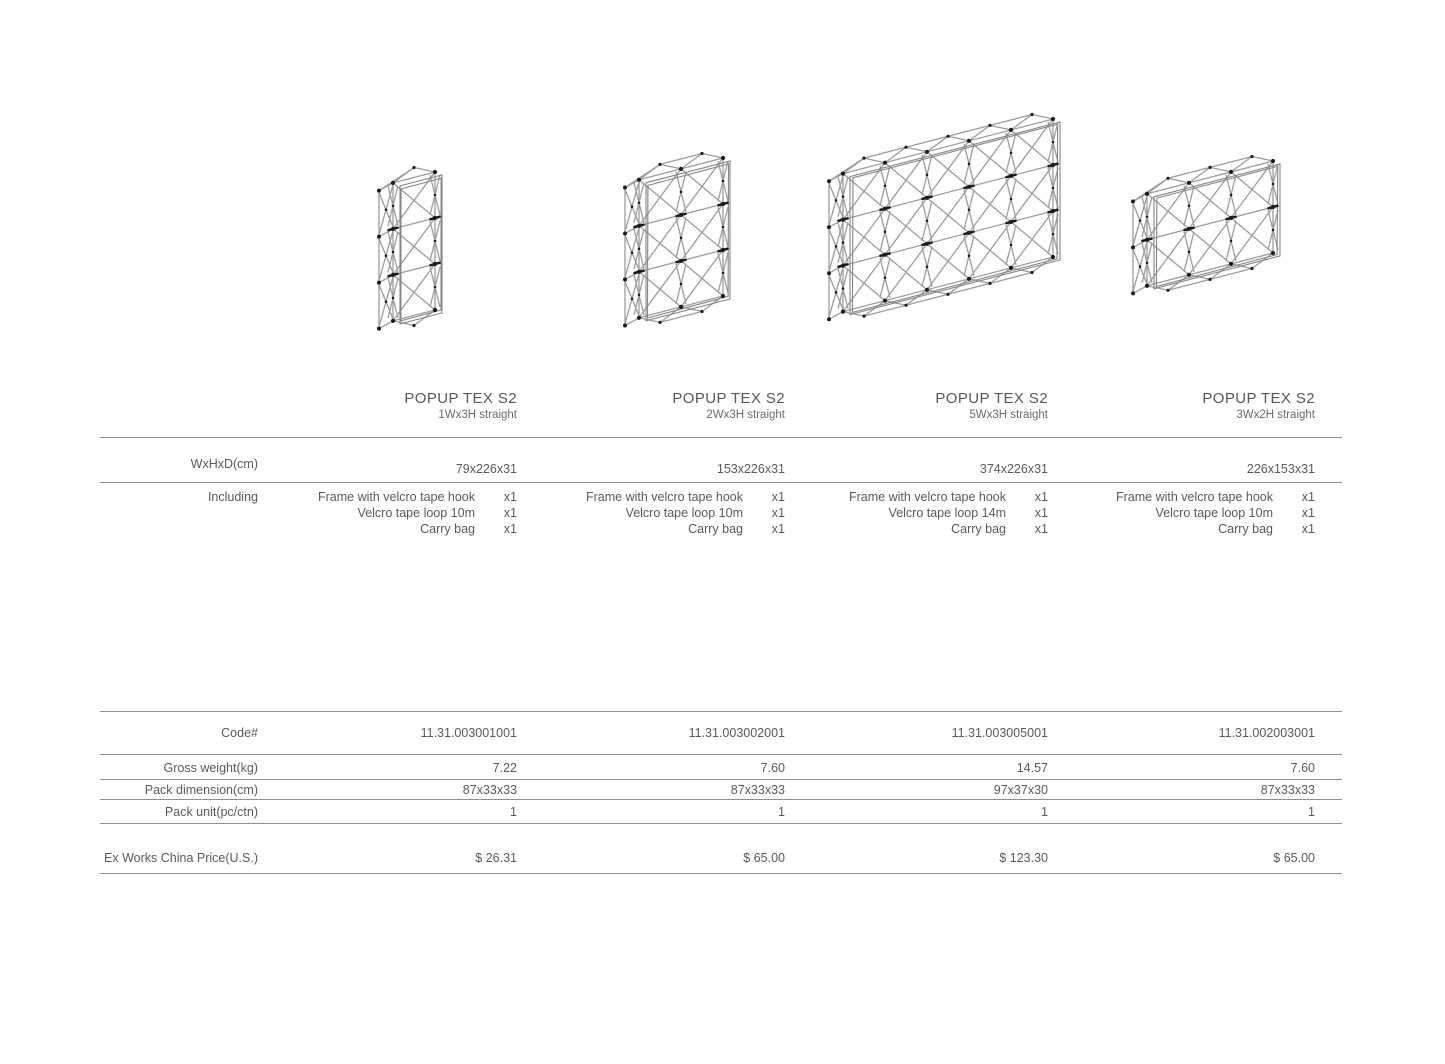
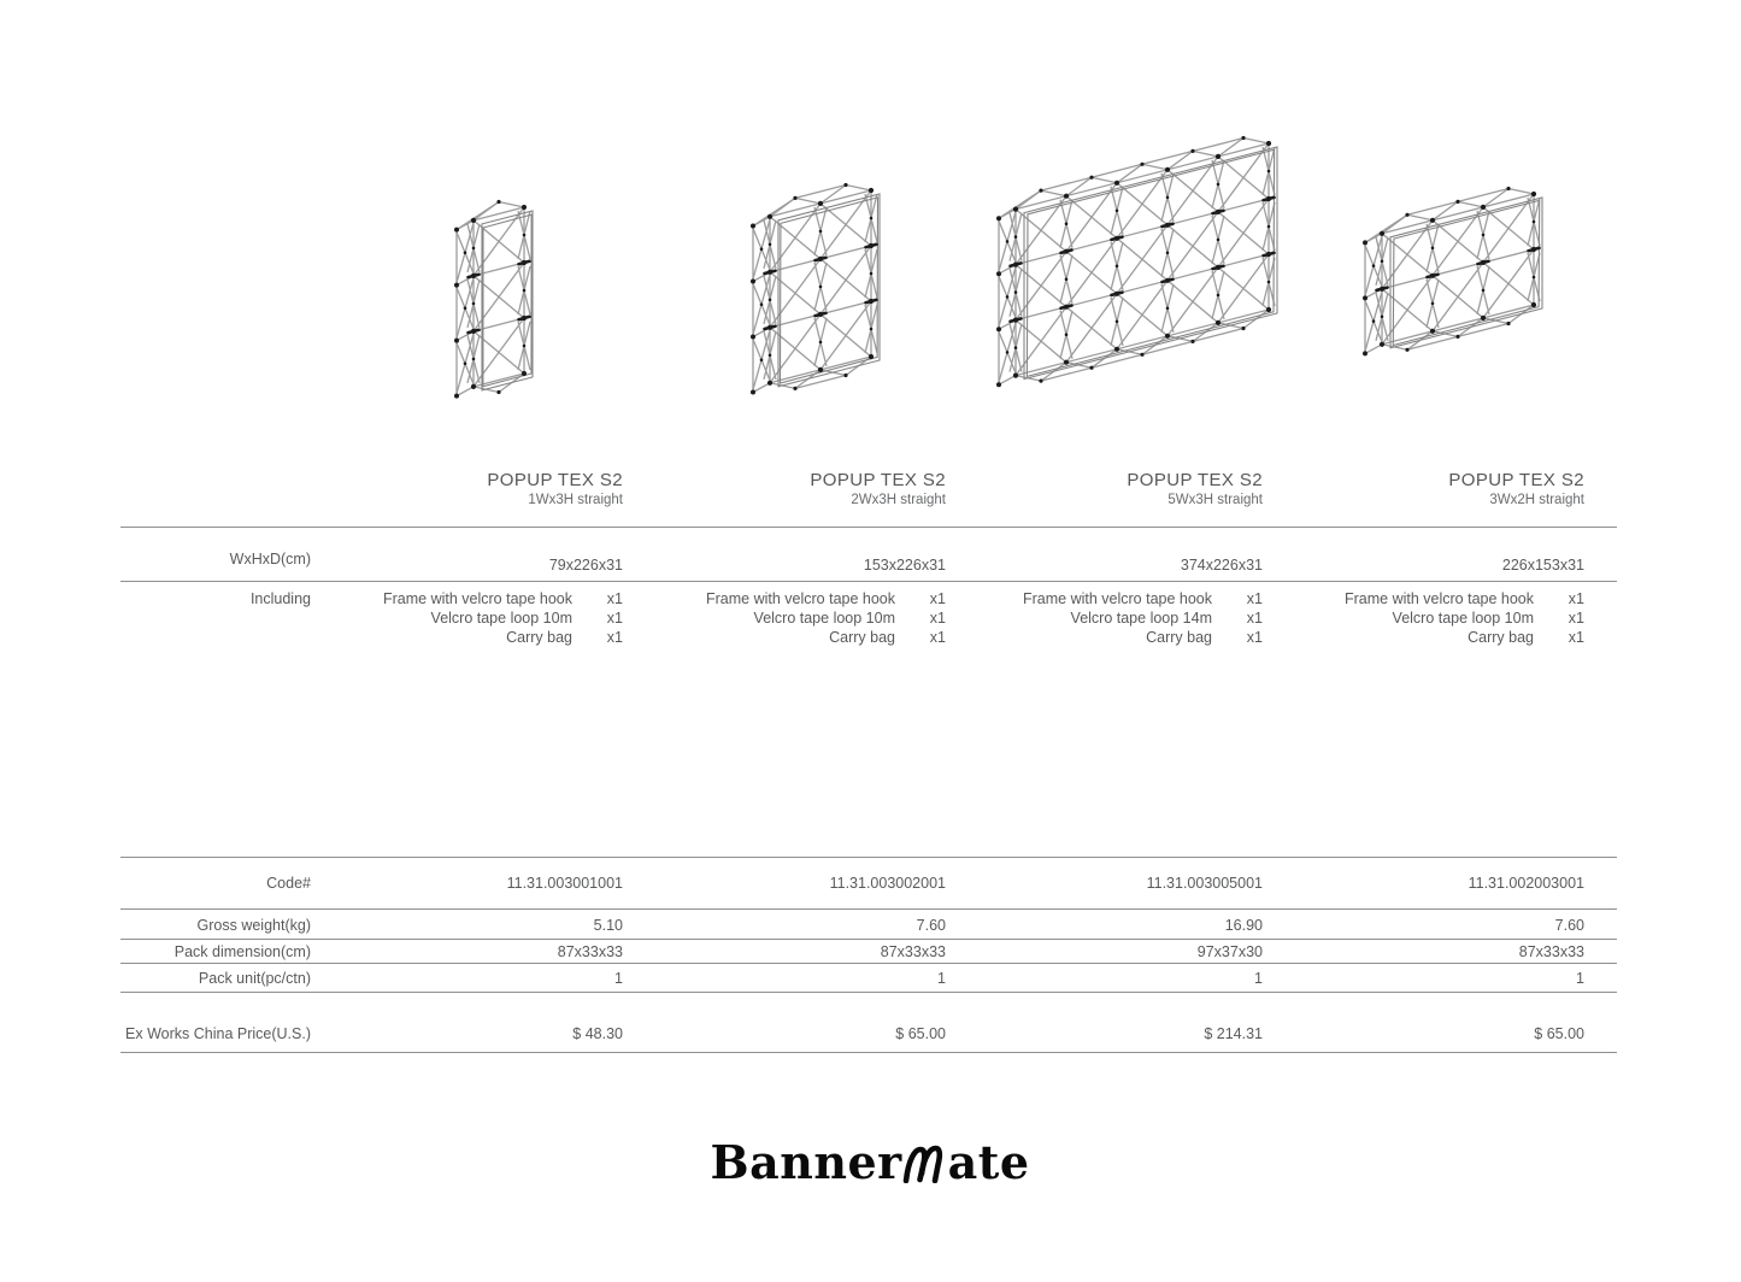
  POPUP TEX S2
  1Wx3H straight
  POPUP TEX S2
  2Wx3H straight
  POPUP TEX S2
  5Wx3H straight
  POPUP TEX S2
  3Wx2H straight
  WxHxD(cm)
  79x226x31
  153x226x31
  374x226x31
  226x153x31
  Including
  Frame with velcro tape hook
  x1
  Velcro tape loop 10m
  x1
  Carry bag
  x1
  Frame with velcro tape hook
  x1
  Velcro tape loop 10m
  x1
  Carry bag
  x1
  Frame with velcro tape hook
  x1
  Velcro tape loop 14m
  x1
  Carry bag
  x1
  Frame with velcro tape hook
  x1
  Velcro tape loop 10m
  x1
  Carry bag
  x1
  Code#
  11.31.003001001
  11.31.003002001
  11.31.003005001
  11.31.002003001
  Gross weight(kg)
- 7.22
+ 5.10
  7.60
- 14.57
+ 16.90
  7.60
  Pack dimension(cm)
  87x33x33
  87x33x33
  97x37x30
  87x33x33
  Pack unit(pc/ctn)
  1
  1
  1
  1
  Ex Works China Price(U.S.)
- $ 26.31
+ $ 48.30
  $ 65.00
- $ 123.30
+ $ 214.31
  $ 65.00
+ Banner ate
